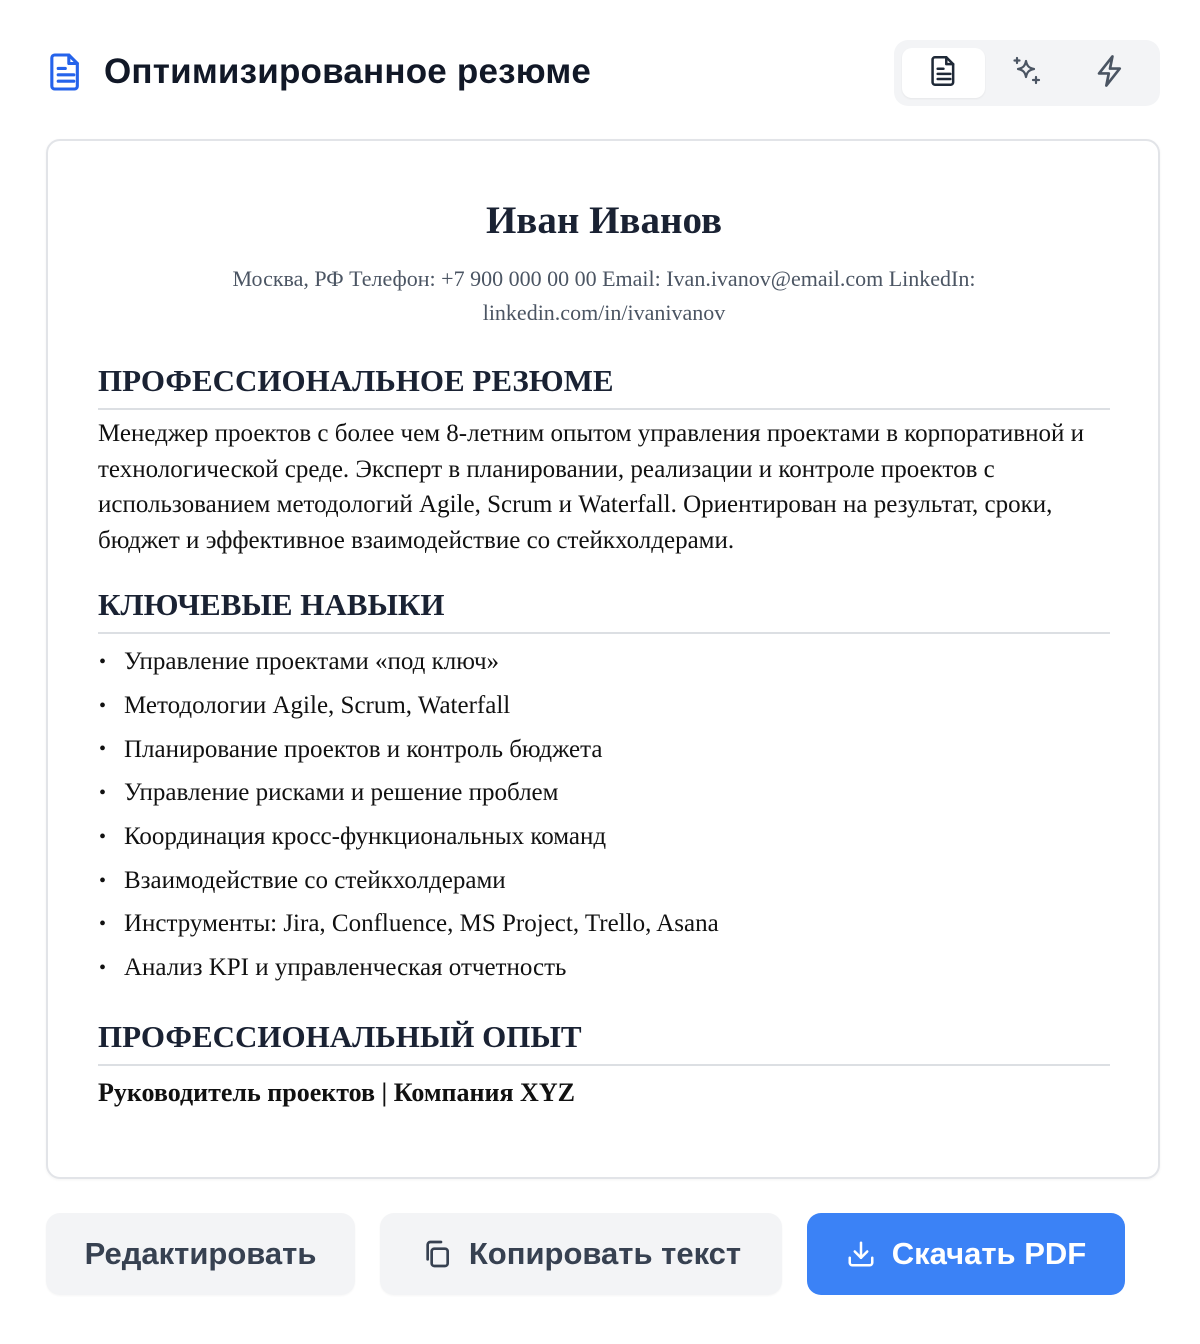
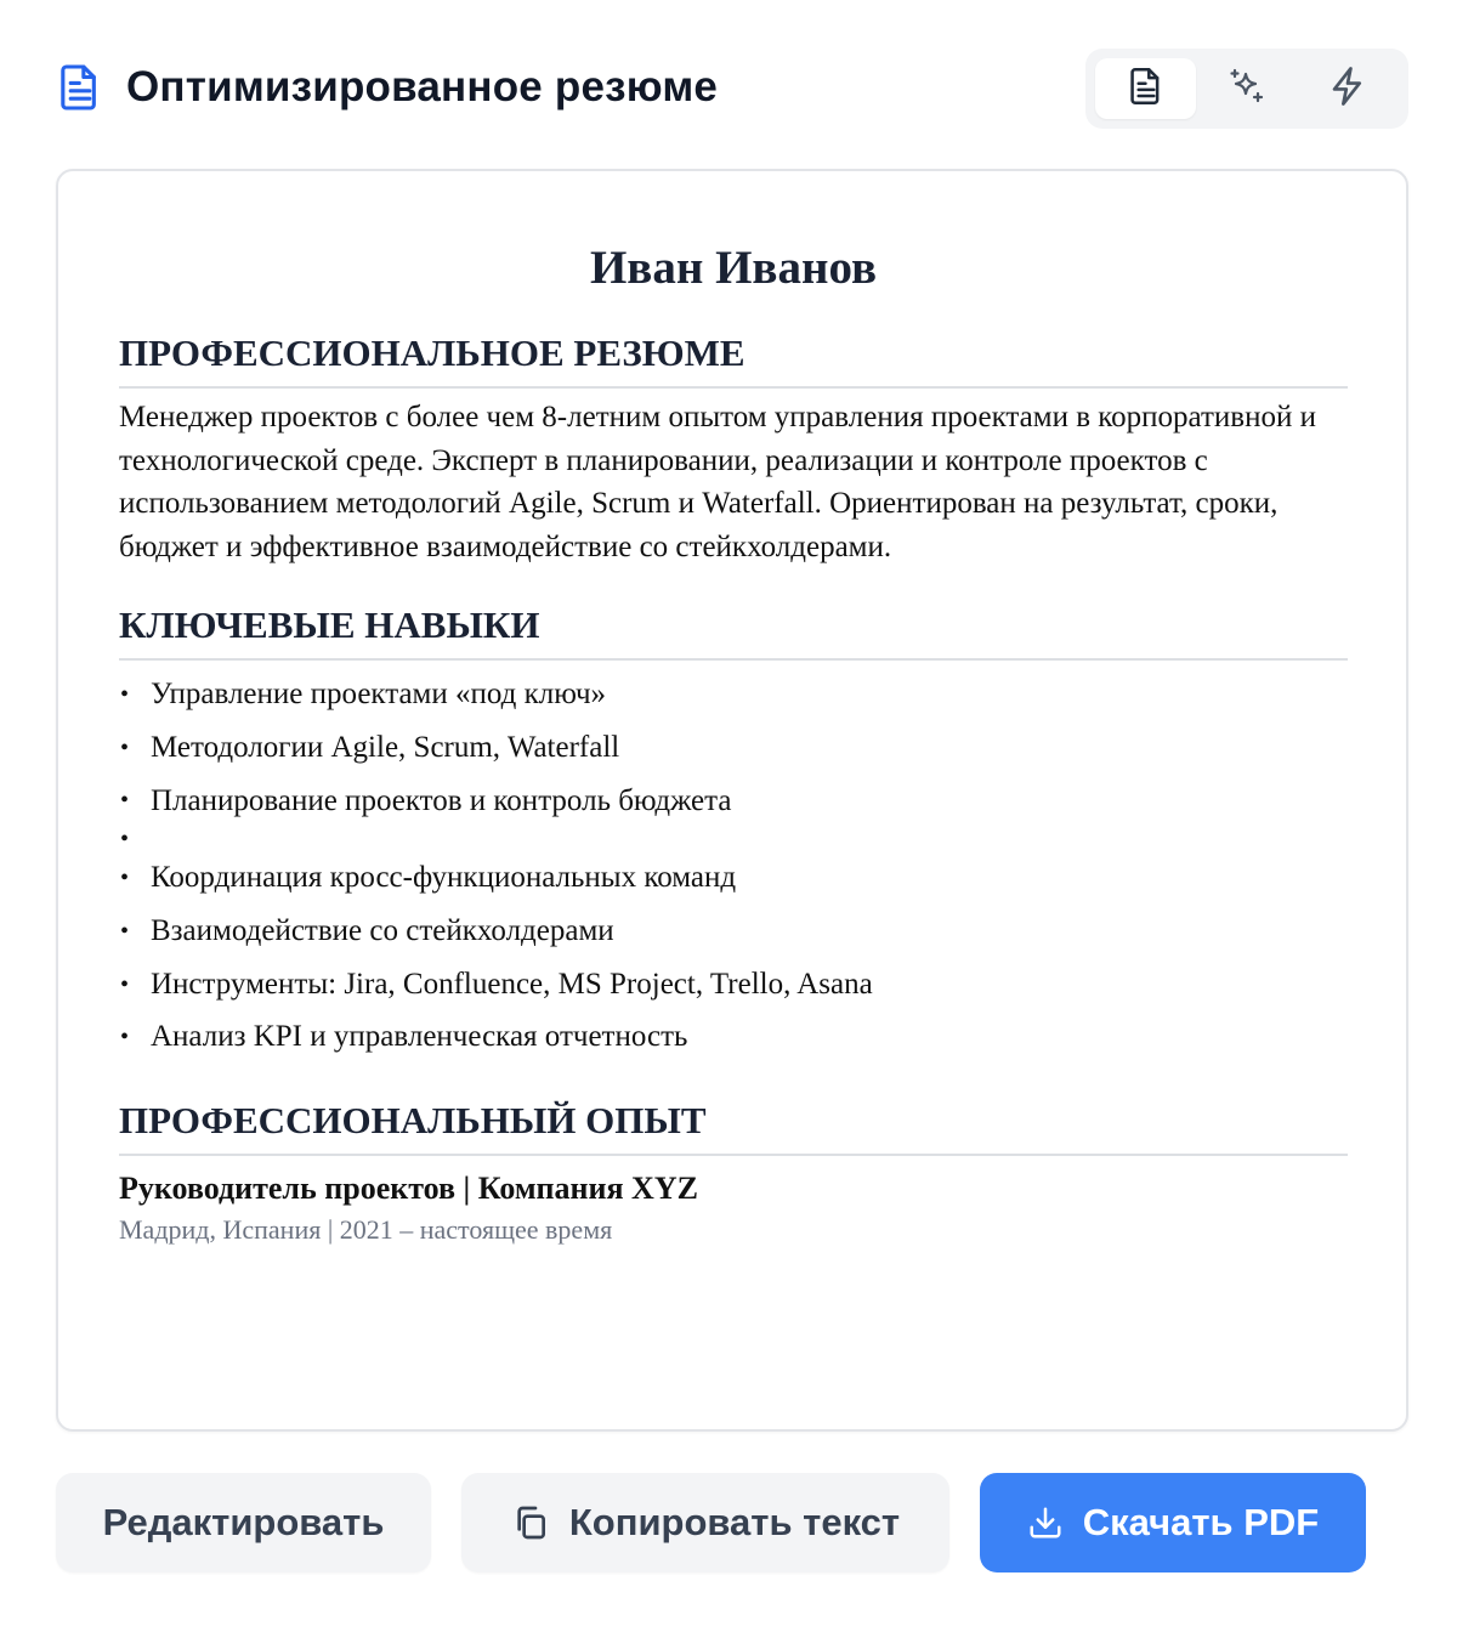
  Оптимизированное резюме
  Иван Иванов
- Москва, РФ Телефон: +7 900 000 00 00 Email: Ivan.ivanov@email.com LinkedIn: linkedin.com/in/ivanivanov
  ПРОФЕССИОНАЛЬНОЕ РЕЗЮМЕ
  Менеджер проектов с более чем 8-летним опытом управления проектами в корпоративной и технологической среде. Эксперт в планировании, реализации и контроле проектов с использованием методологий Agile, Scrum и Waterfall. Ориентирован на результат, сроки, бюджет и эффективное взаимодействие со стейкхолдерами.
  КЛЮЧЕВЫЕ НАВЫКИ
  •
  Управление проектами «под ключ»
  •
  Методологии Agile, Scrum, Waterfall
  •
  Планирование проектов и контроль бюджета
  •
- Управление рисками и решение проблем
  •
  Координация кросс-функциональных команд
  •
  Взаимодействие со стейкхолдерами
  •
  Инструменты: Jira, Confluence, MS Project, Trello, Asana
  •
  Анализ KPI и управленческая отчетность
  ПРОФЕССИОНАЛЬНЫЙ ОПЫТ
  Руководитель проектов | Компания XYZ
+ Мадрид, Испания | 2021 – настоящее время
  Редактировать
  Копировать текст
  Скачать PDF
